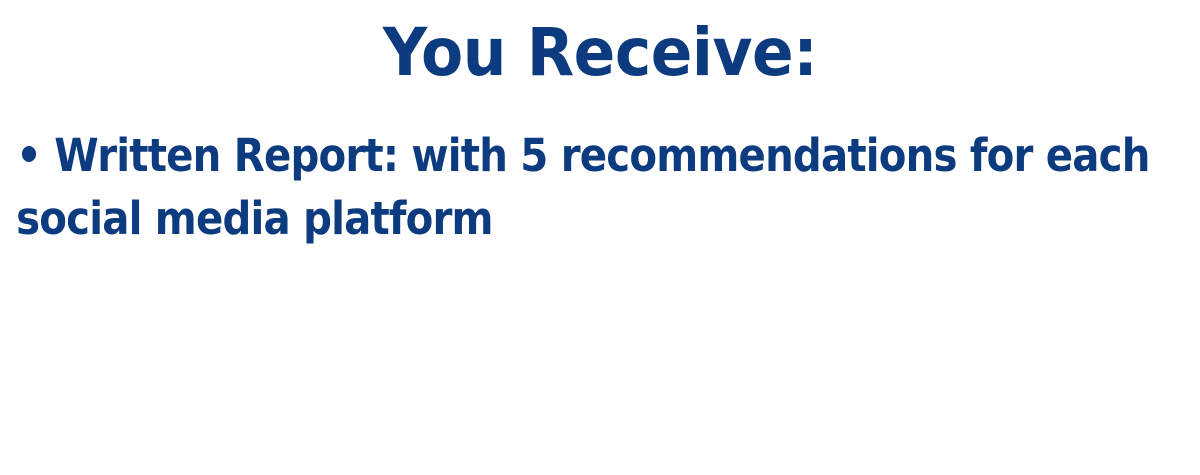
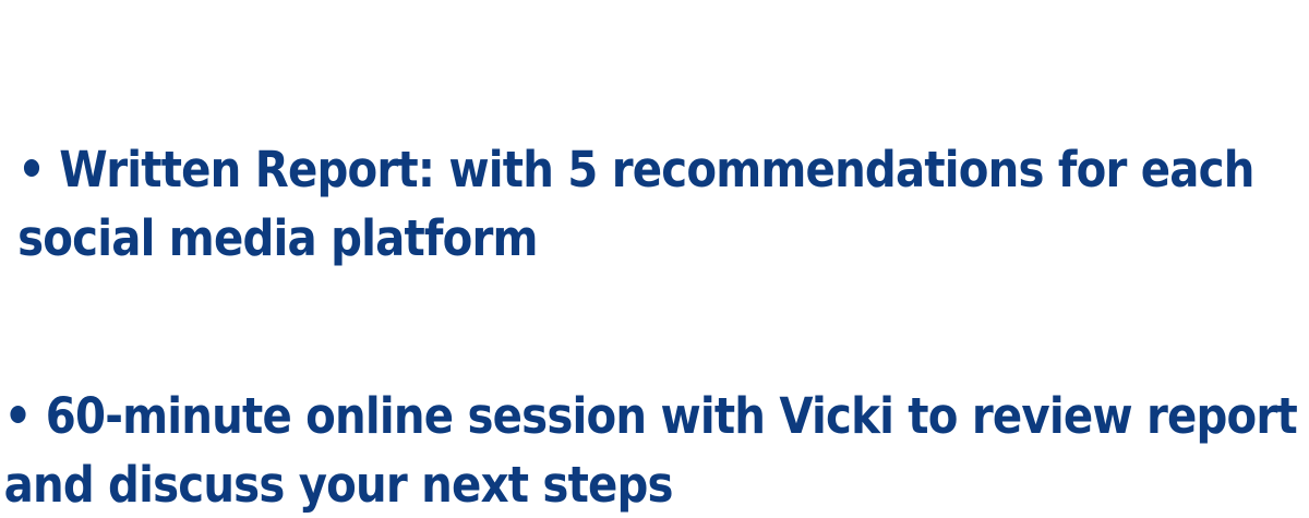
- You Receive:
  • Written Report: with 5 recommendations for each social media platform
+ • 60-minute online session with Vicki to review report and discuss your next steps
